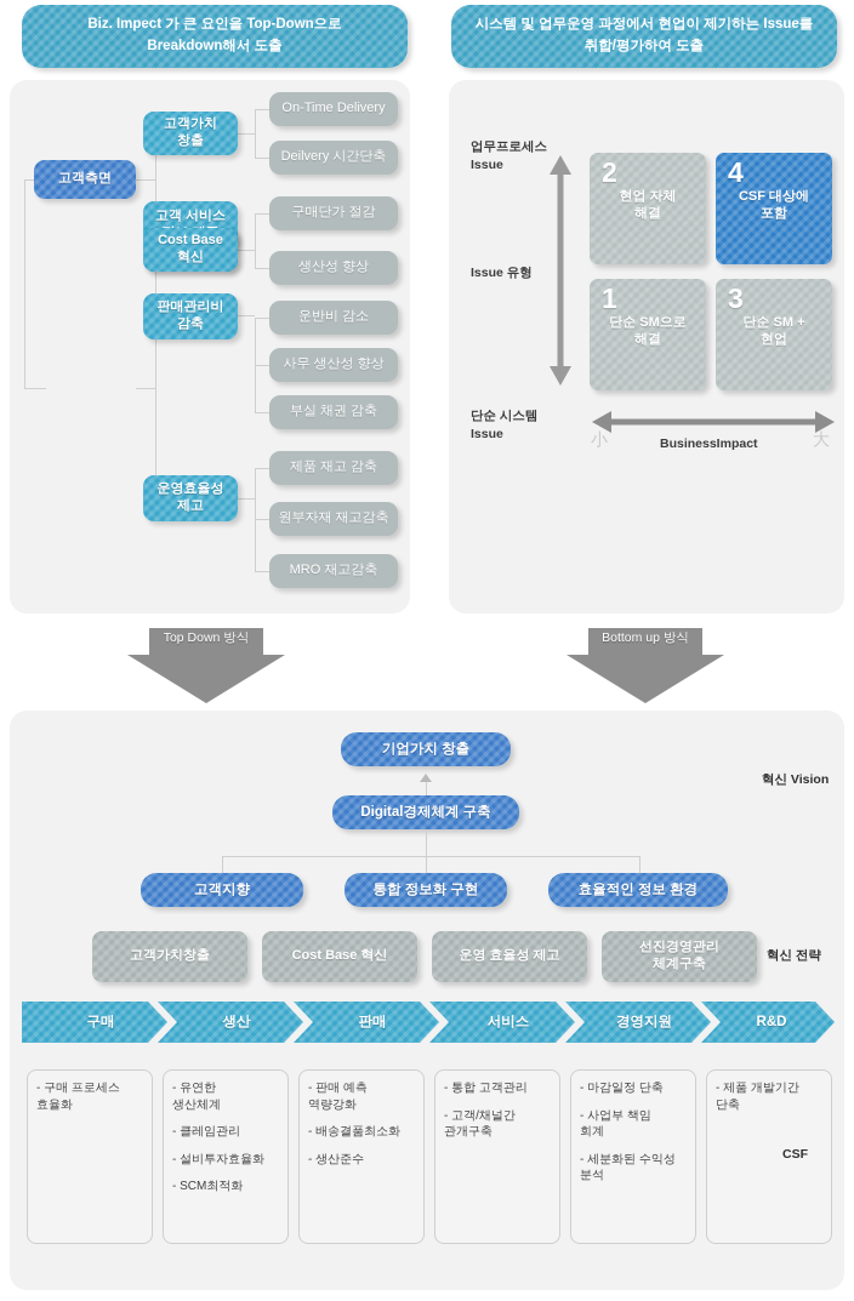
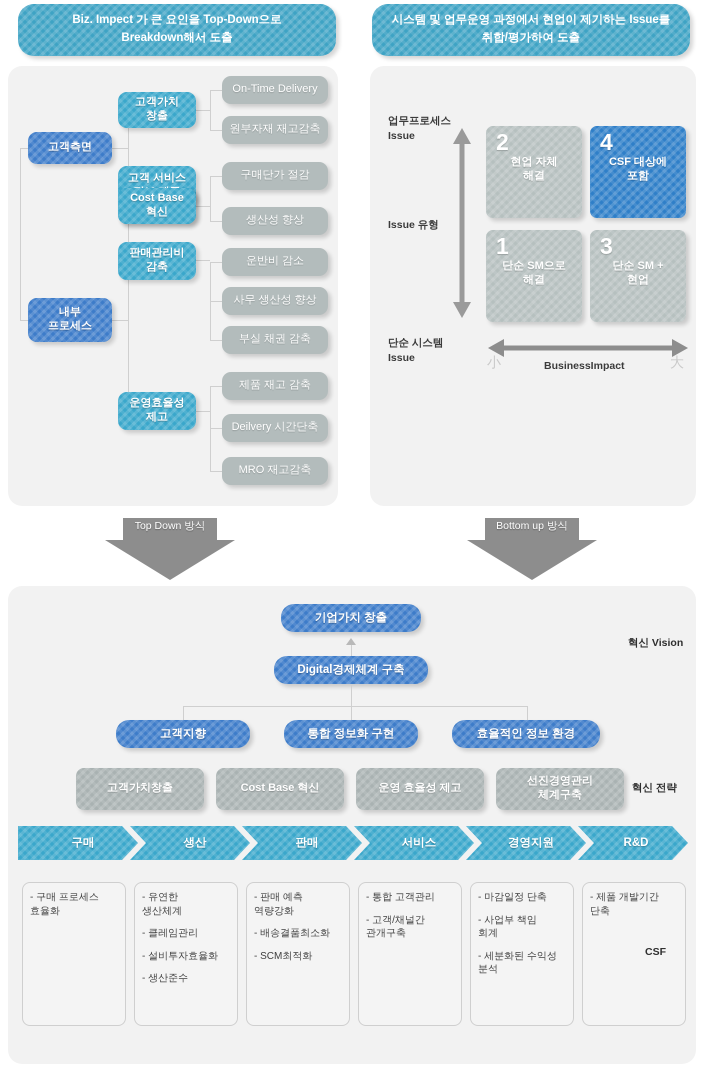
  Biz. Impect 가 큰 요인을 Top-Down으로
  Breakdown해서 도출
  시스템 및 업무운영 과정에서 현업이 제기하는 Issue를
  취합/평가하여 도출
  고객측면
+ 내부
+ 프로세스
  고객가치
  창출
  고객 서비스
  Cost Base
  혁신
  판매관리비
  감축
  운영효율성
  제고
  On-Time Delivery
- Deilvery 시간단축
+ 원부자재 재고감축
  구매단가 절감
  생산성 향상
  운반비 감소
  사무 생산성 향상
  부실 채권 감축
  제품 재고 감축
- 원부자재 재고감축
+ Deilvery 시간단축
  MRO 재고감축
  업무프로세스
  Issue
  Issue 유형
  단순 시스템
  Issue
  2
  현업 자체
  해결
  4
  CSF 대상에
  포함
  1
  단순 SM으로
  해결
  3
  단순 SM +
  현업
  小
  BusinessImpact
  大
  Top Down 방식
  Bottom up 방식
  기업가치 창출
  Digital경제체계 구축
  고객지향
  통합 정보화 구현
  효율적인 정보 환경
  고객가치창출
  Cost Base 혁신
  운영 효율성 제고
  선진경영관리
  체계구축
  구매
  생산
  판매
  서비스
  경영지원
  R&D
  - 구매 프로세스
  효율화
  - 유연한
  생산체계
  - 클레임관리
  - 설비투자효율화
- - SCM최적화
+ - 생산준수
  - 판매 예측
  역량강화
  - 배송결품최소화
- - 생산준수
+ - SCM최적화
  - 통합 고객관리
  - 고객/채널간
  관개구축
  - 마감일정 단축
  - 사업부 책임
  회계
  - 세분화된 수익성
  분석
  - 제품 개발기간
  단축
  혁신 Vision
  혁신 전략
  CSF
